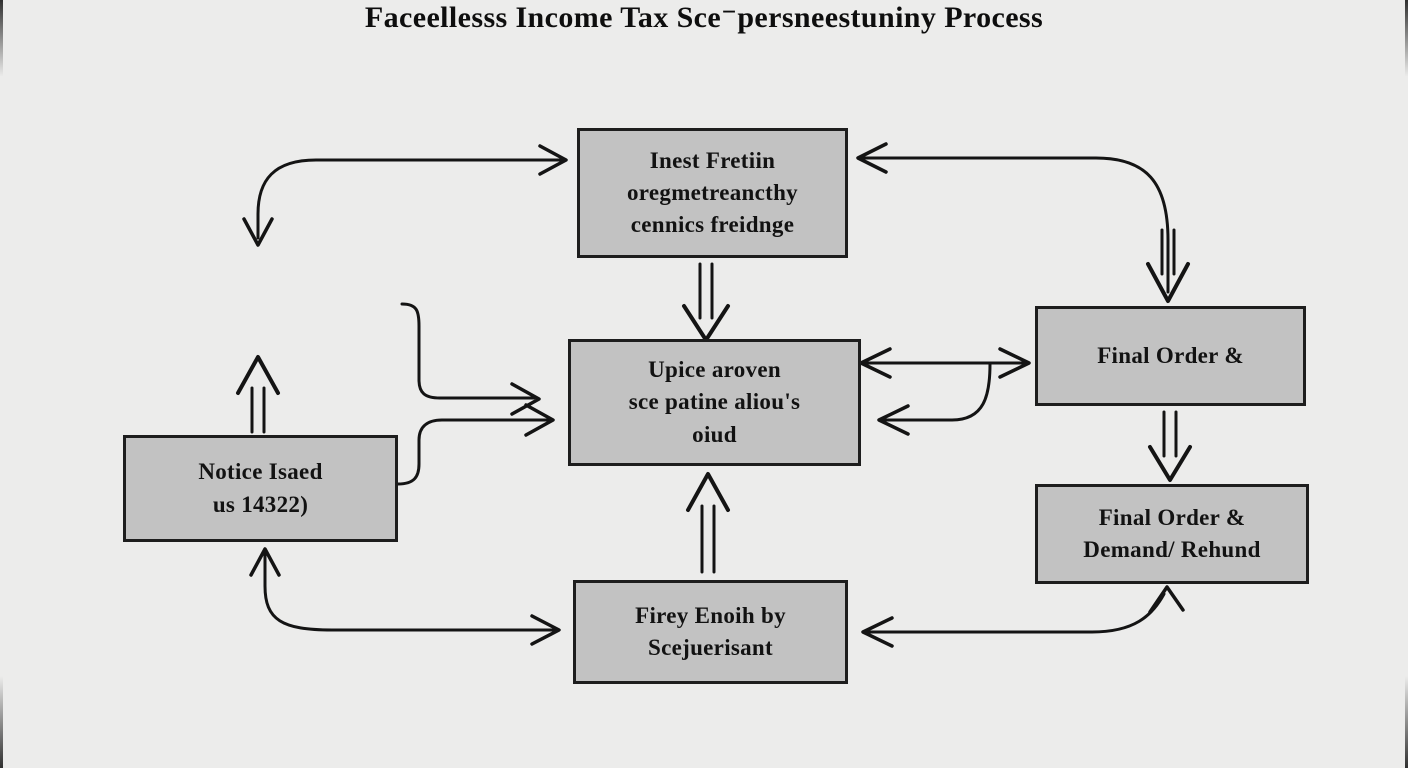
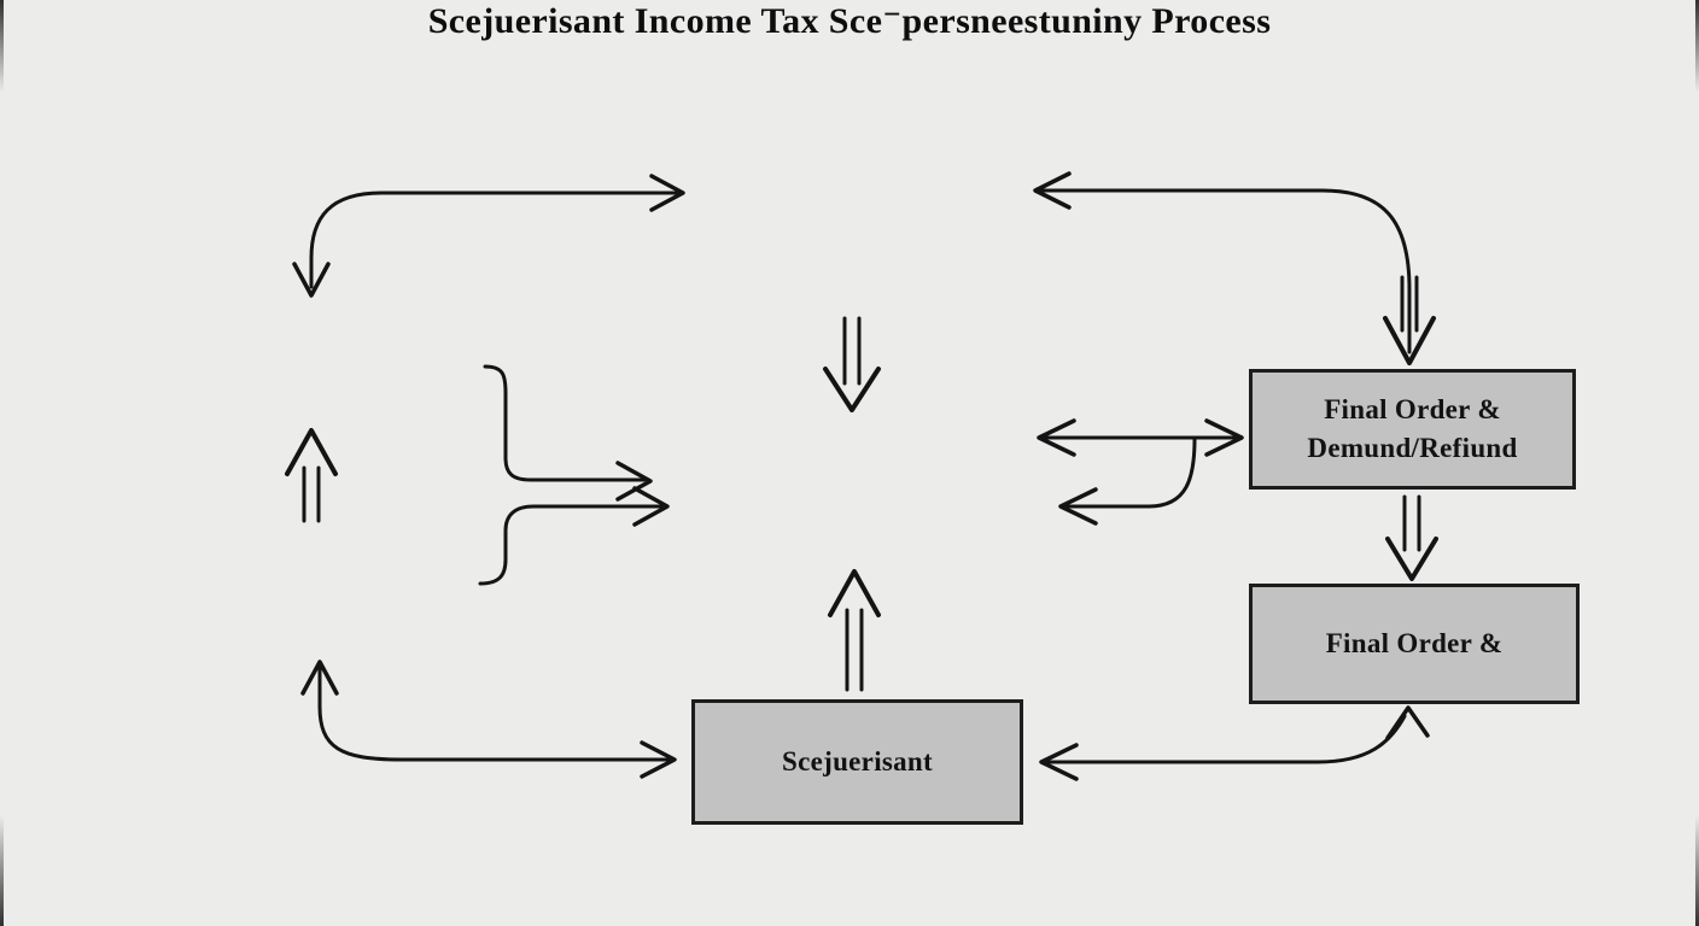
- Faceellesss Income Tax Sce⁻persneestuniny Process
+ Scejuerisant Income Tax Sce⁻persneestuniny Process
- Inest Fretiin
- oregmetreancthy
- cennics freidnge
- Notice Isaed
- us 14322)
- Upice aroven
- sce patine aliou's
- oiud
  Final Order &
+ Demund/Refiund
  Final Order &
- Demand/ Rehund
- Firey Enoih by
  Scejuerisant
